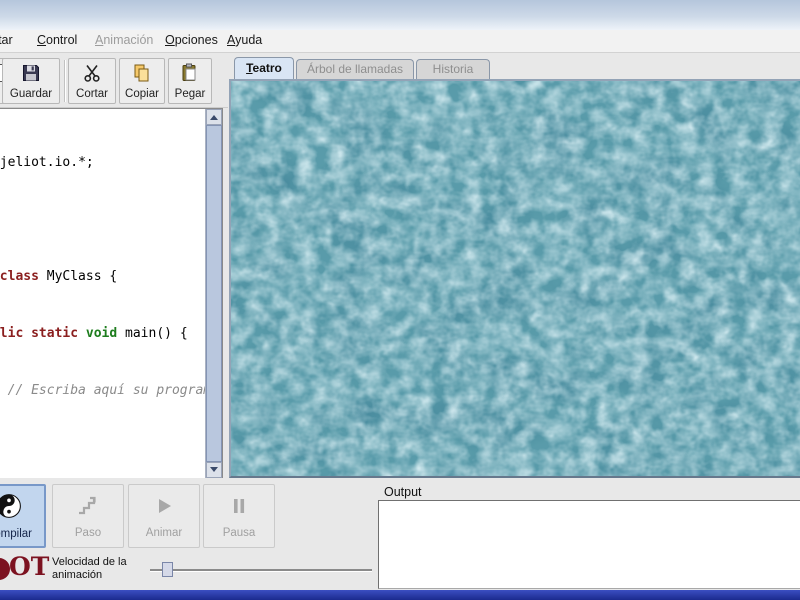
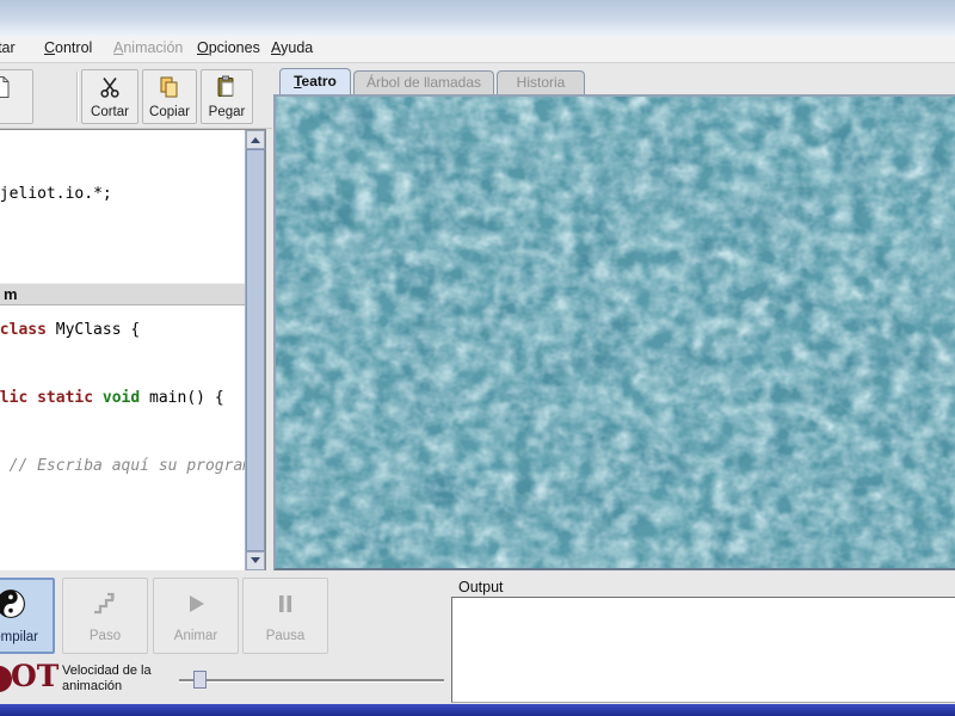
  Control
  Animación
  Opciones
  Ayuda
- Guardar
  Cortar
  Copiar
  Pegar
  Teatro
  Árbol de llamadas
  Historia
  jeliot.io.*;
  lic static void main() {
  // Escriba aquí su progra
+ m
  mpilar
  Paso
  Animar
  Pausa
  OT
  Velocidad de la animación
  Output
